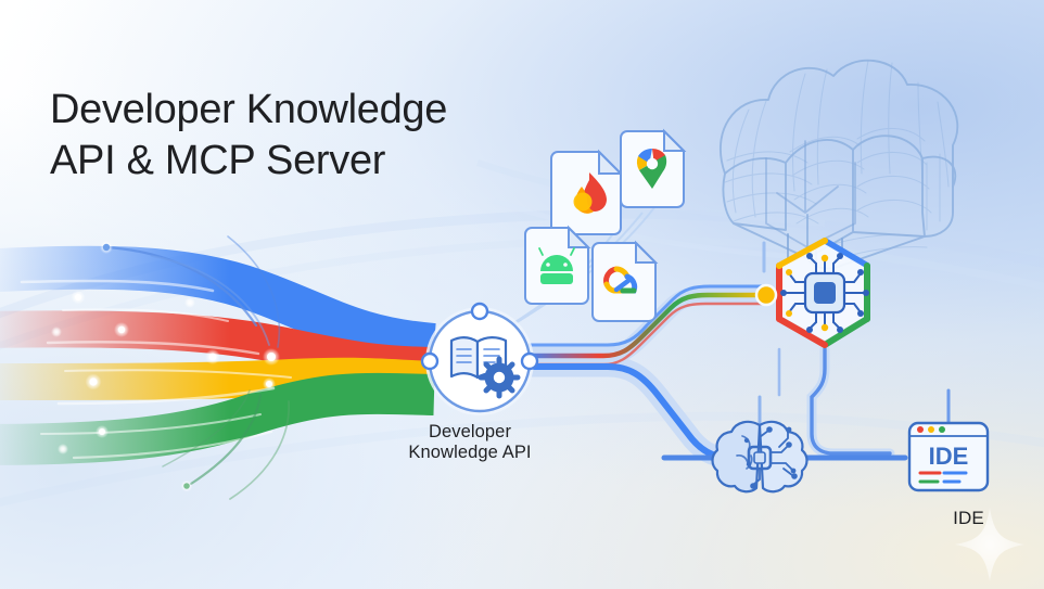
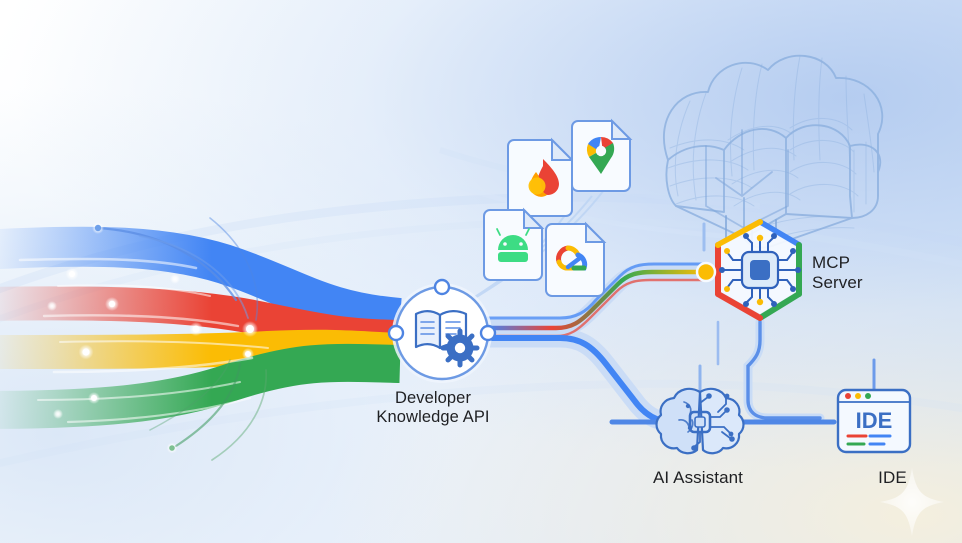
  IDE
- Developer Knowledge
- API & MCP Server
  Developer
  Knowledge API
+ MCP
+ Server
+ AI Assistant
  IDE
